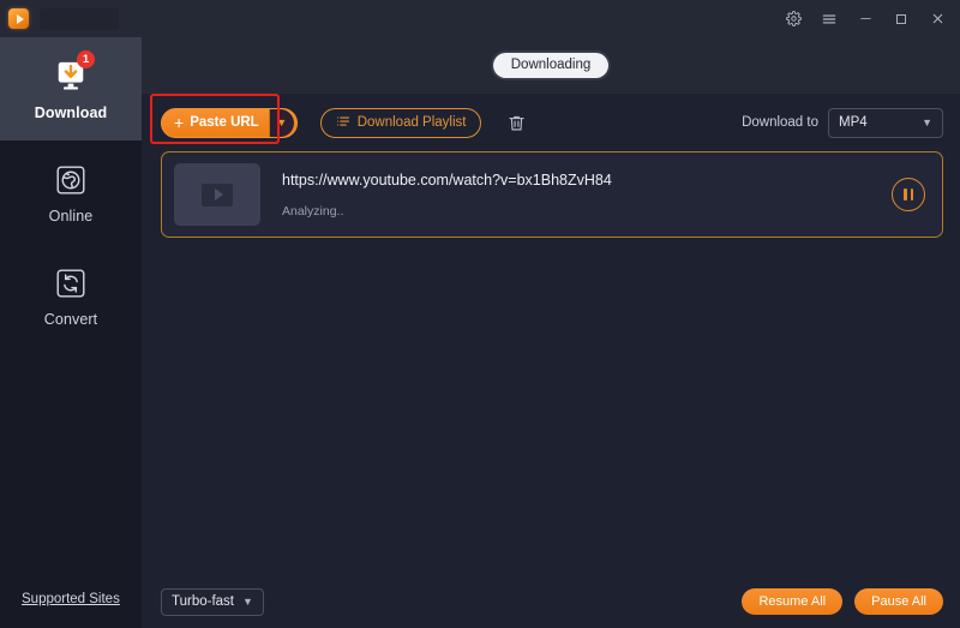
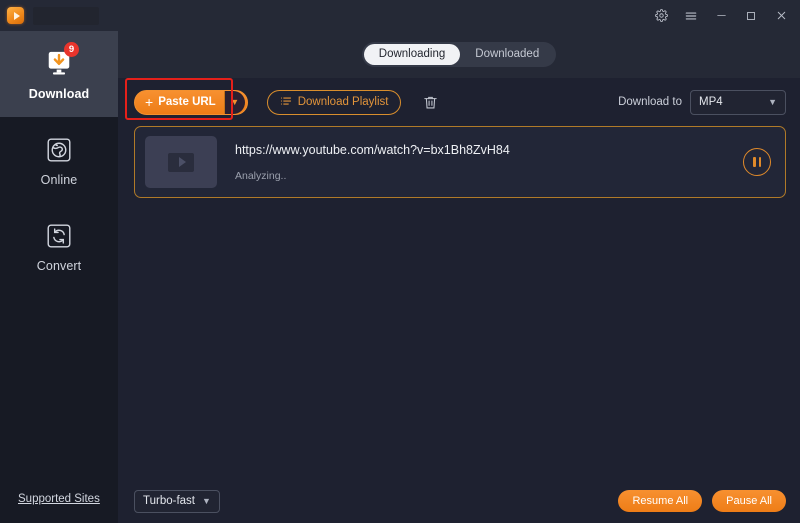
- 1
+ 9
  Download
  Online
  Convert
  Supported Sites
  Downloading
+ Downloaded
  +
  Paste URL
  ▼
  Download Playlist
  Download to
  MP4
  ▼
  https://www.youtube.com/watch?v=bx1Bh8ZvH84
  Analyzing..
  Turbo-fast
  ▼
  Resume All
  Pause All
